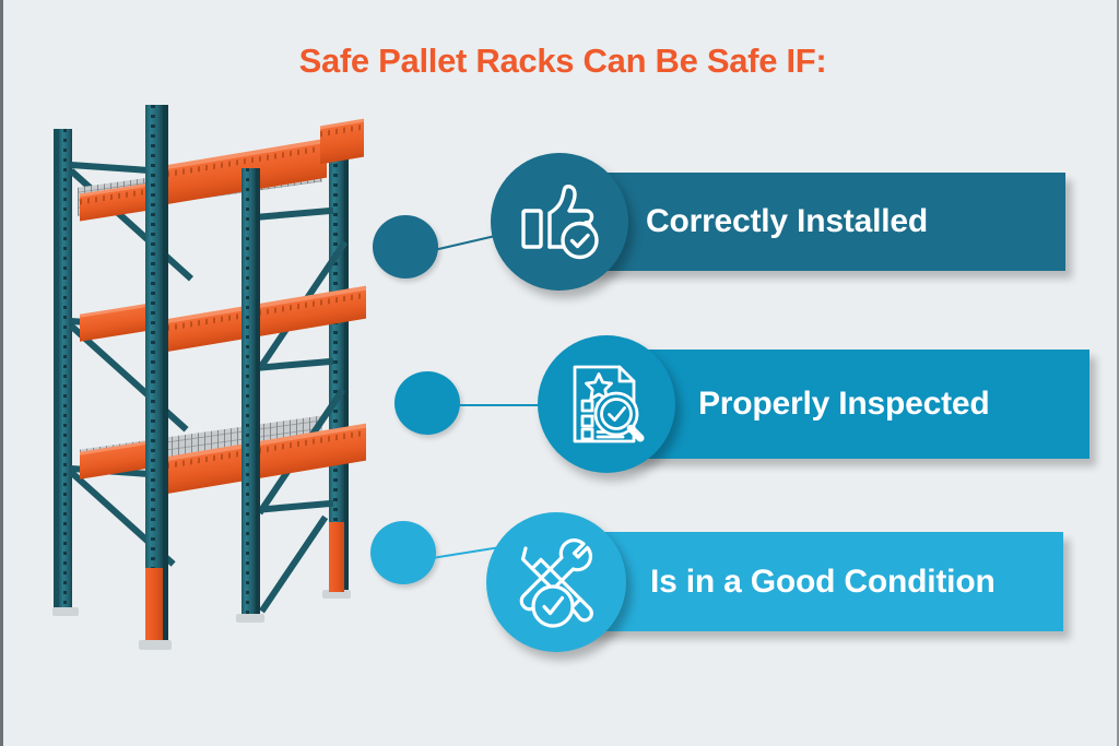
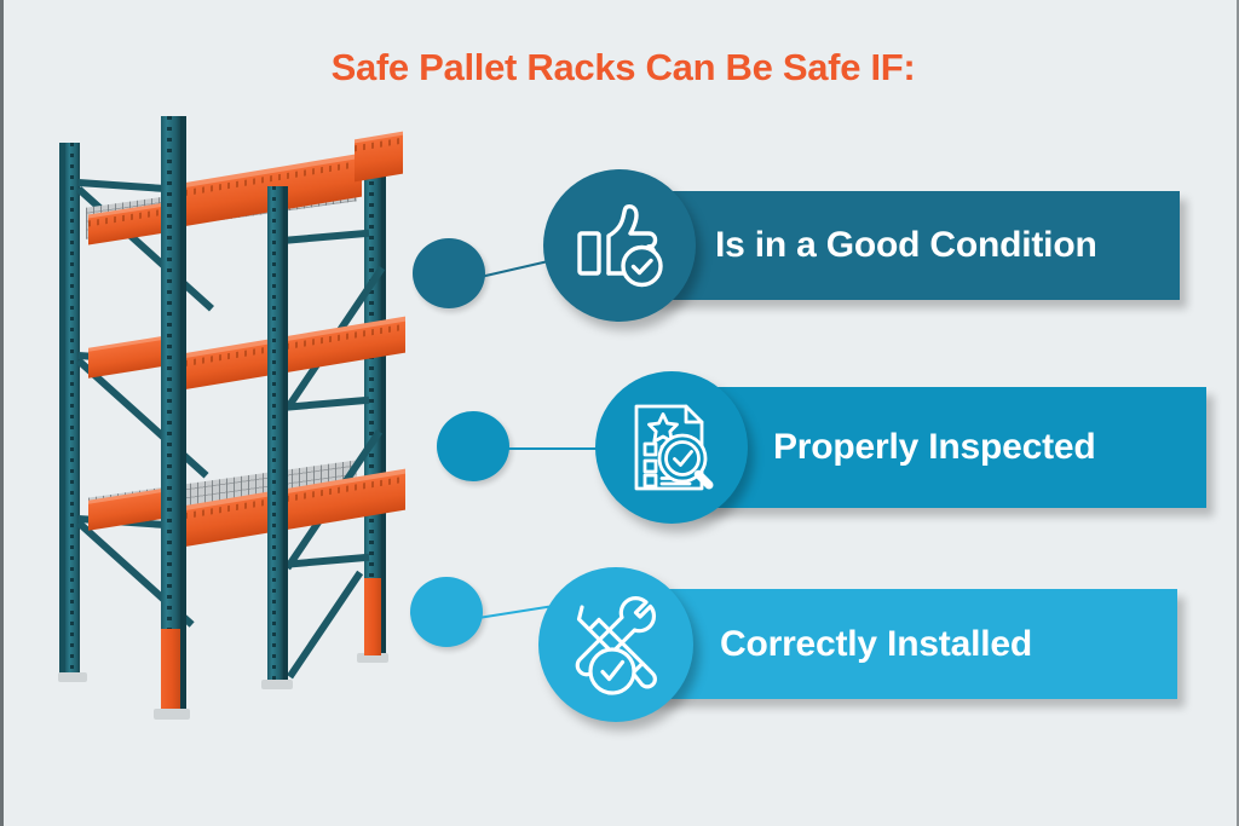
  Safe Pallet Racks Can Be Safe IF:
- Correctly Installed
+ Is in a Good Condition
  Properly Inspected
- Is in a Good Condition
+ Correctly Installed
